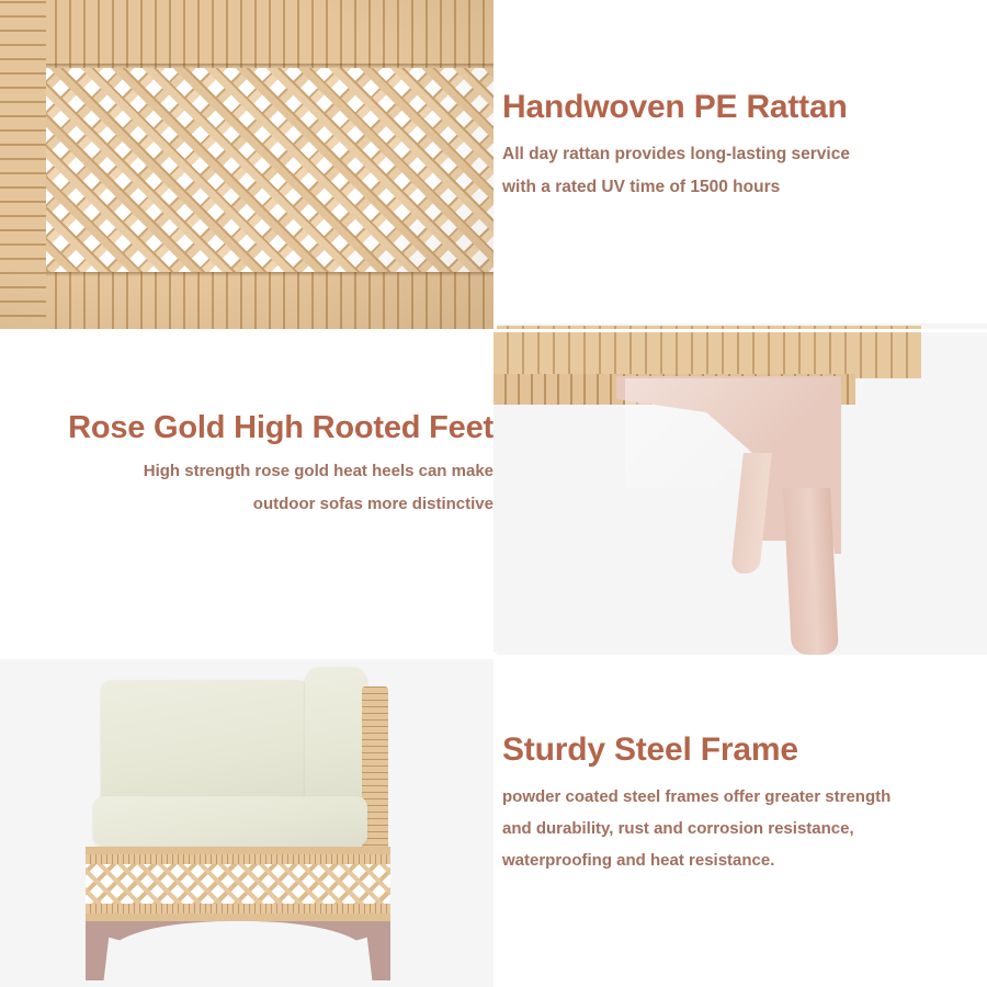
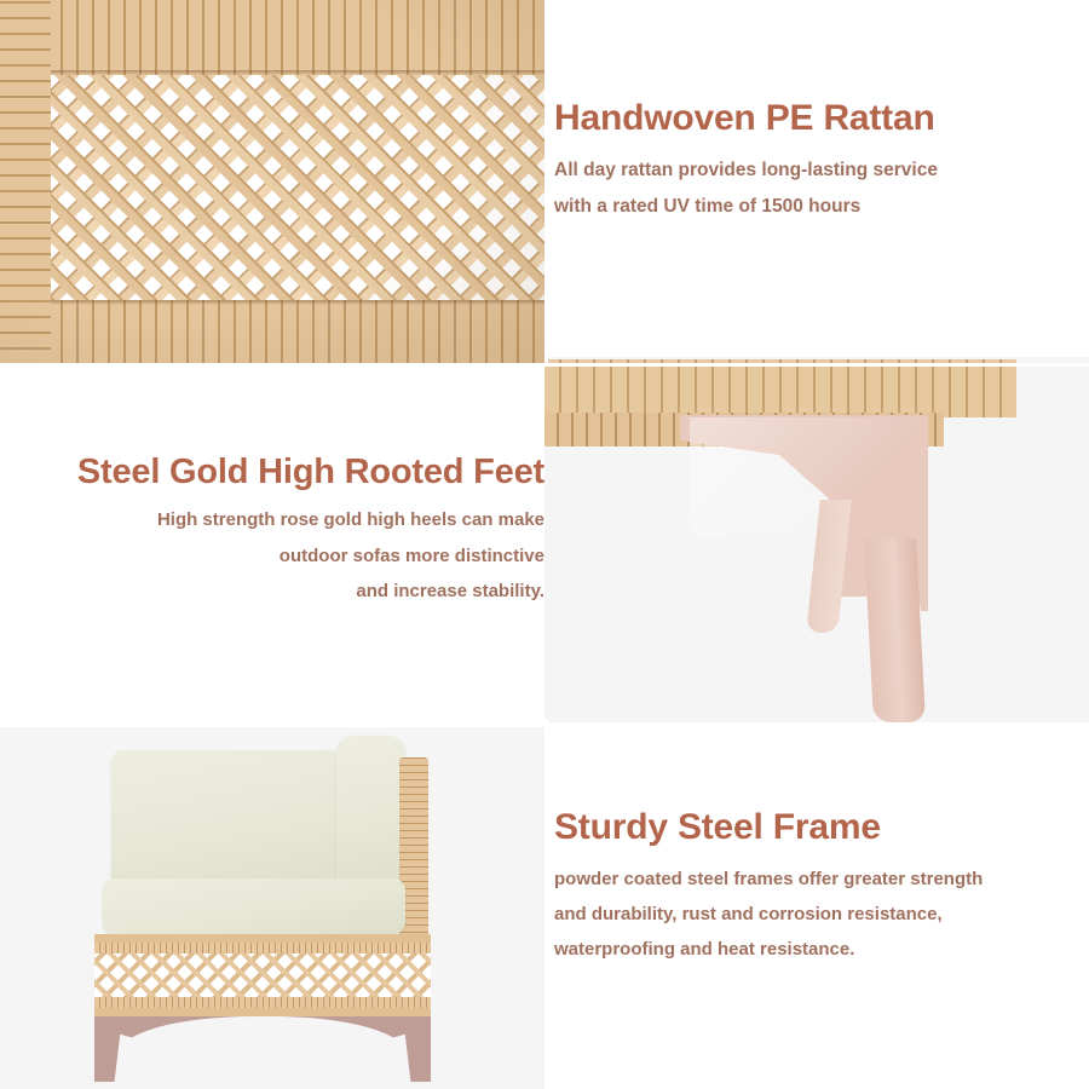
  Handwoven PE Rattan
  All day rattan provides long-lasting service
  with a rated UV time of 1500 hours
- Rose Gold High Rooted Feet
+ Steel Gold High Rooted Feet
- High strength rose gold heat heels can make
+ High strength rose gold high heels can make
  outdoor sofas more distinctive
+ and increase stability.
  Sturdy Steel Frame
  powder coated steel frames offer greater strength
  and durability, rust and corrosion resistance,
  waterproofing and heat resistance.
